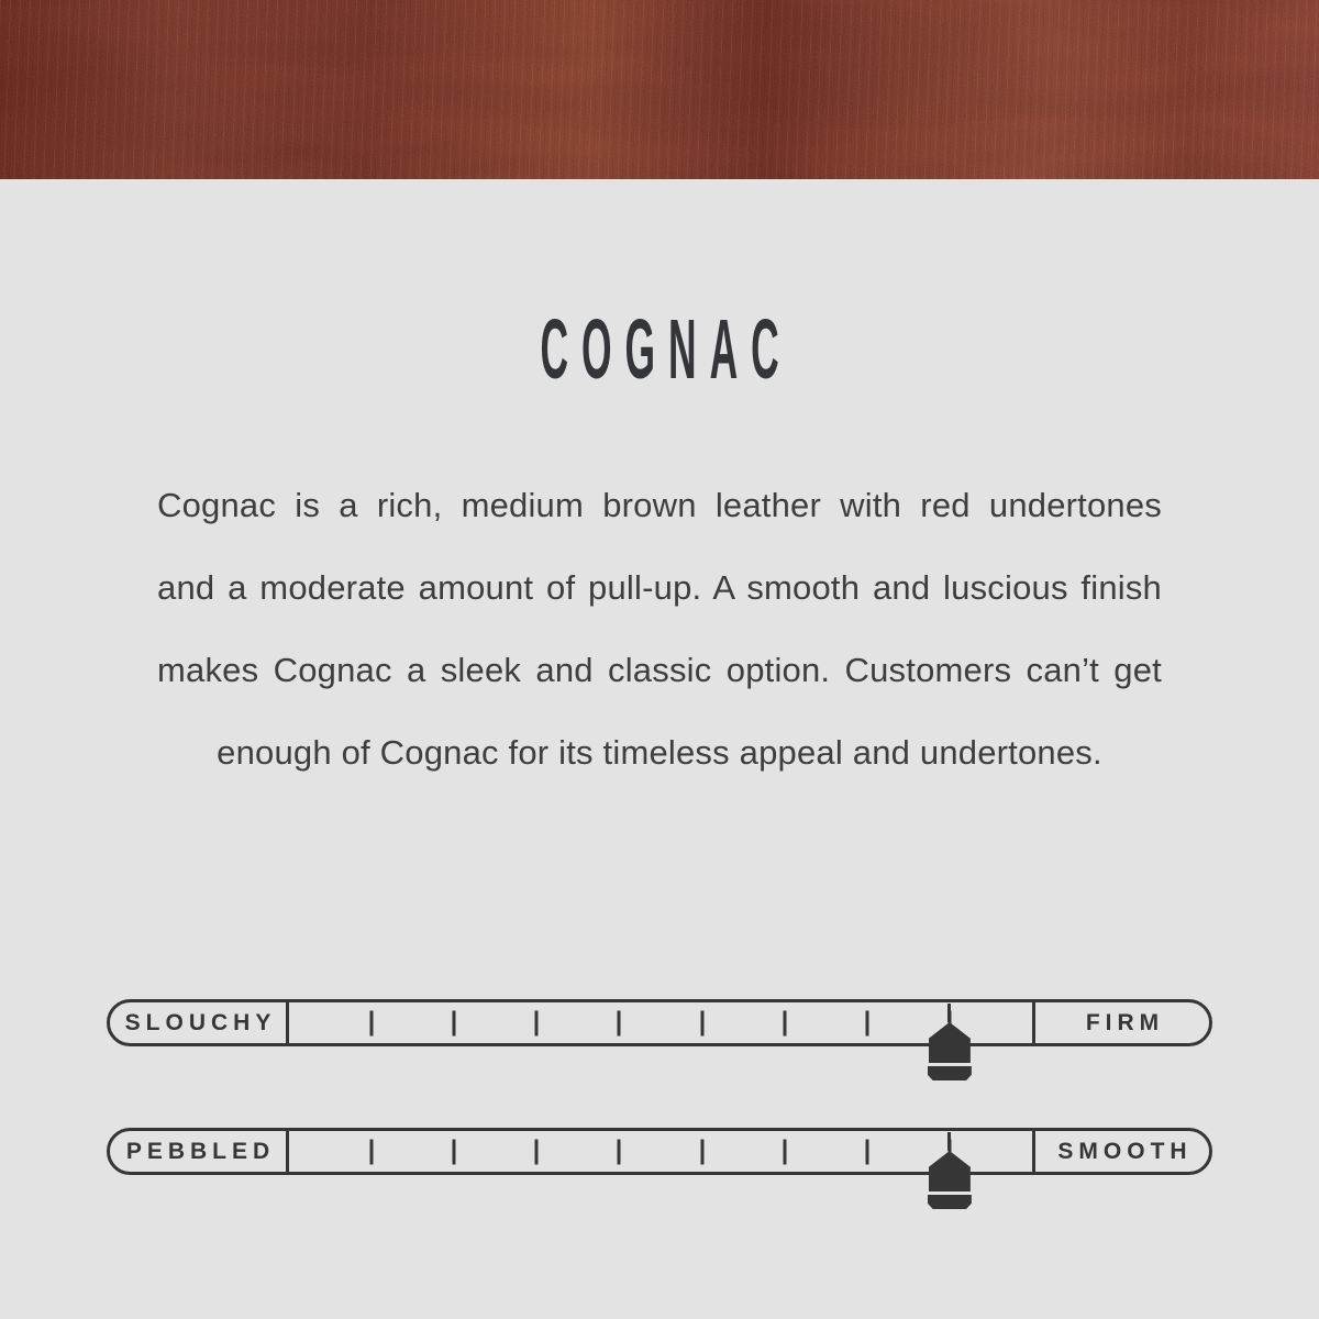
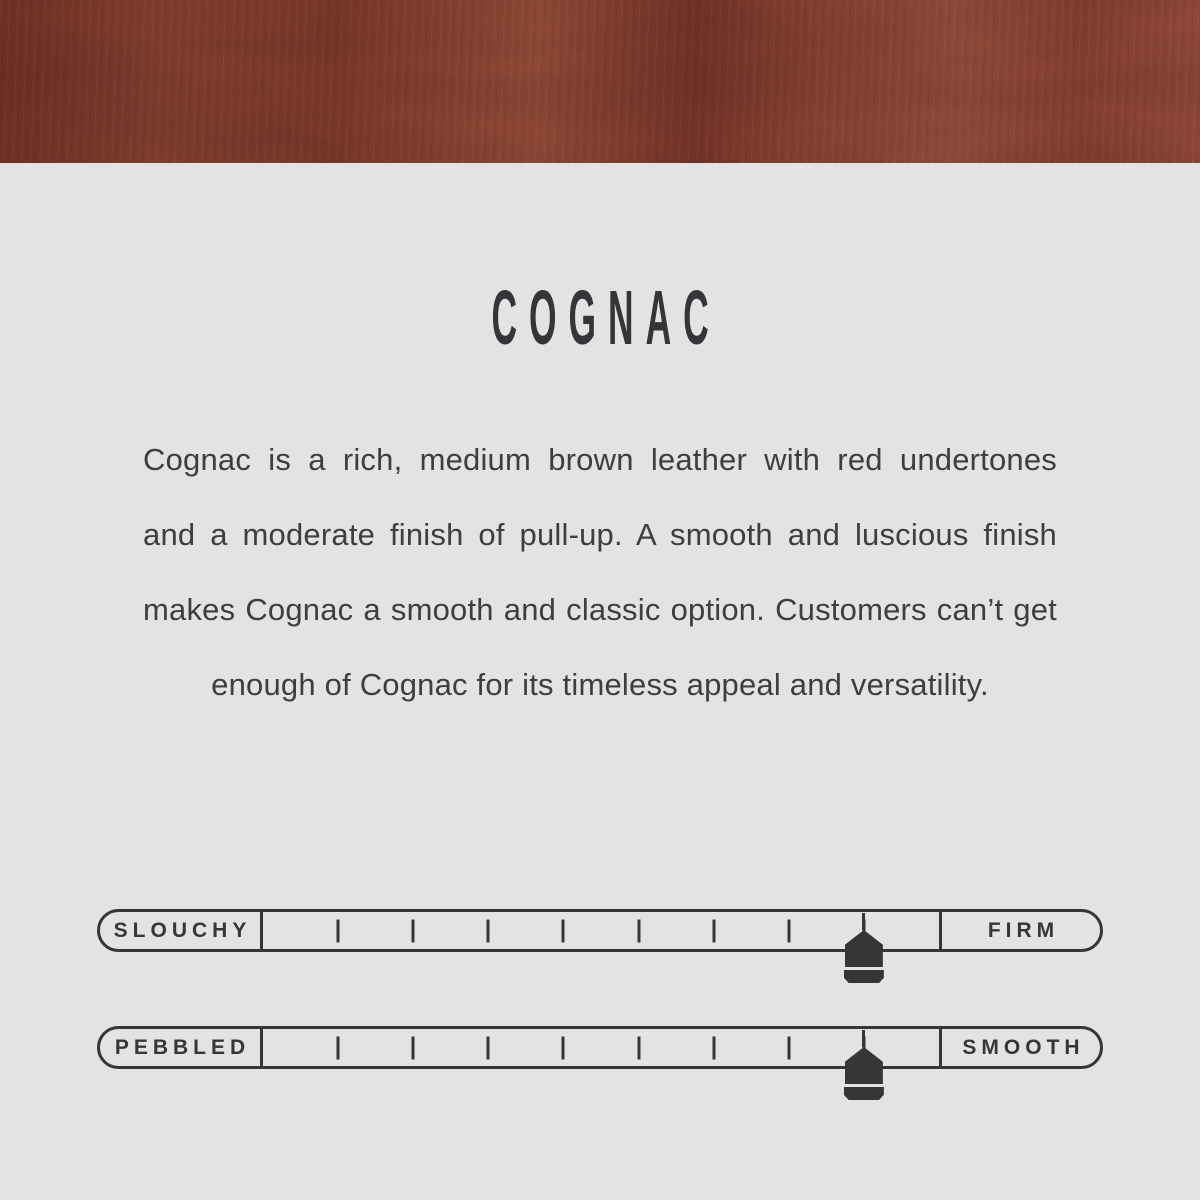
  COGNAC
  Cognac is a rich, medium brown leather with red undertones
- and a moderate amount of pull-up. A smooth and luscious finish
+ and a moderate finish of pull-up. A smooth and luscious finish
- makes Cognac a sleek and classic option. Customers can’t get
+ makes Cognac a smooth and classic option. Customers can’t get
- enough of Cognac for its timeless appeal and undertones.
+ enough of Cognac for its timeless appeal and versatility.
  SLOUCHY
  FIRM
  PEBBLED
  SMOOTH
